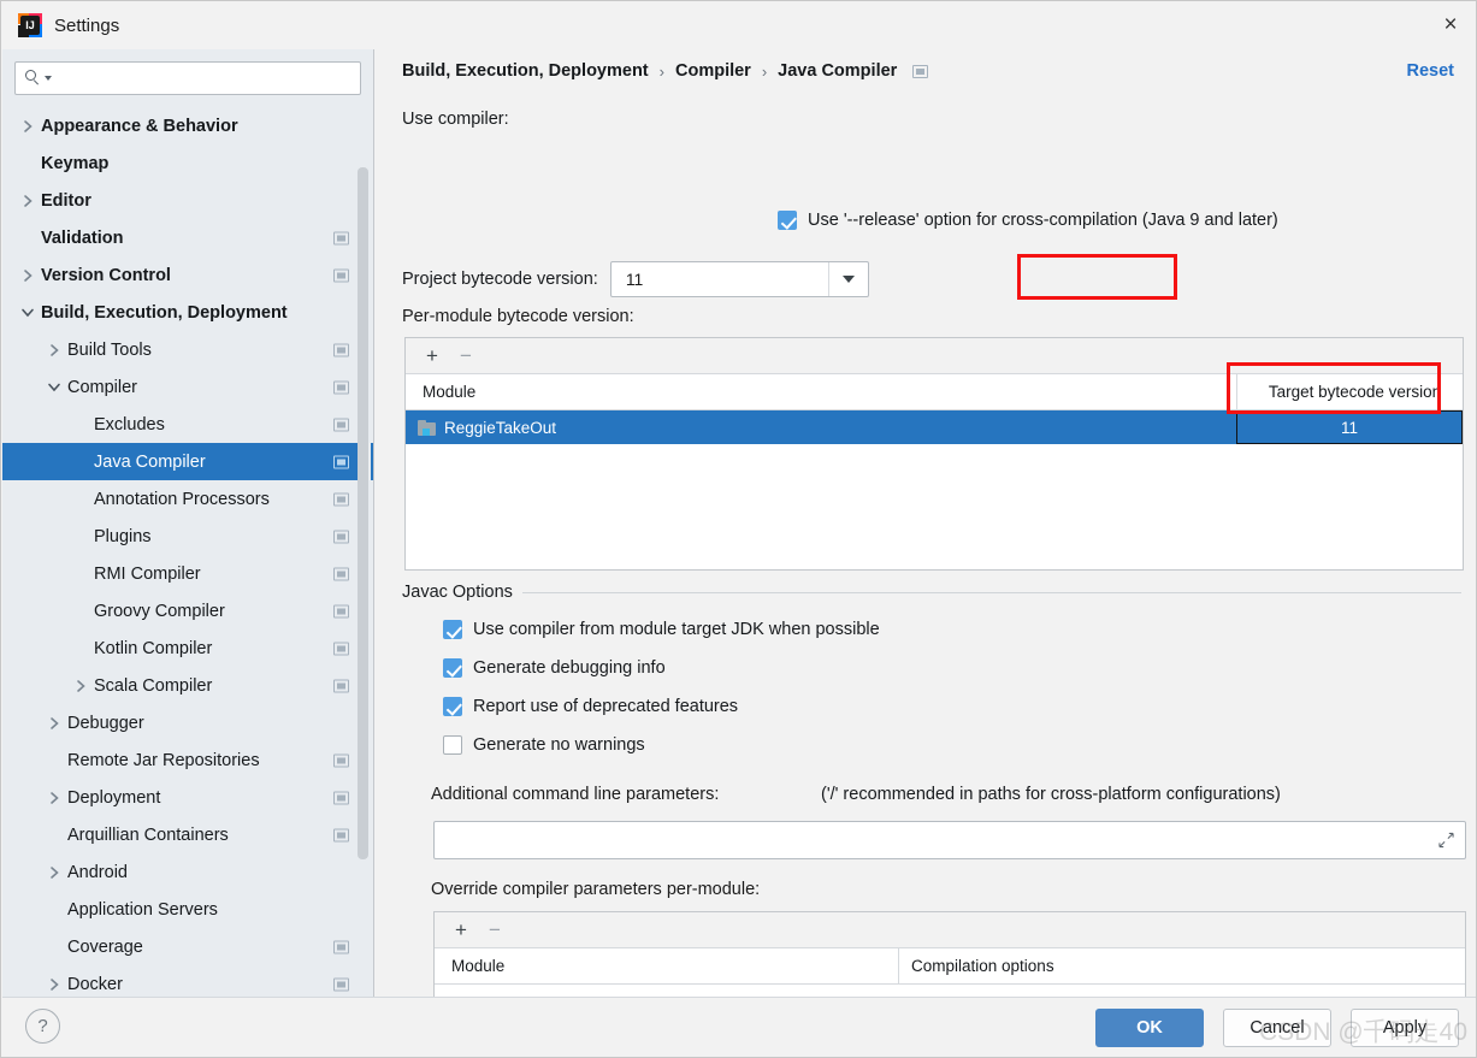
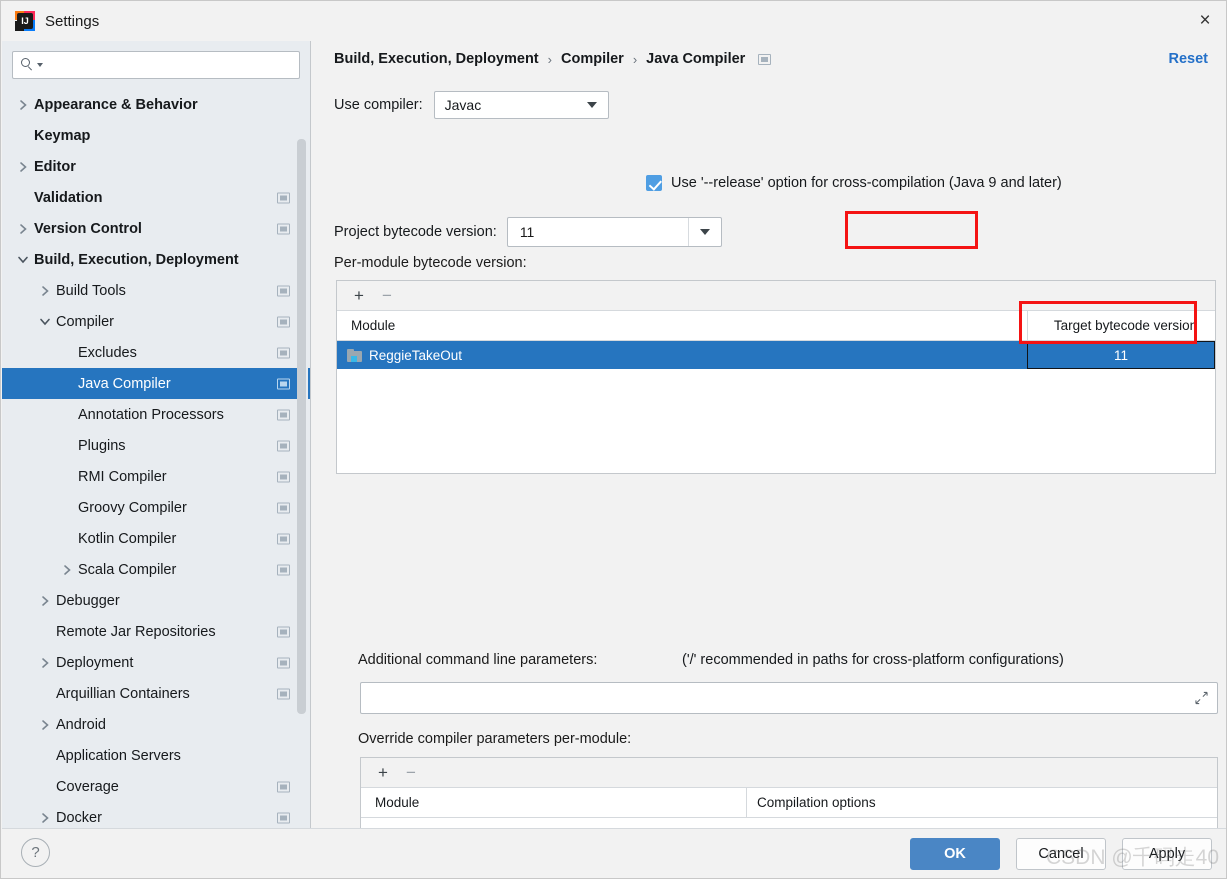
  IJ
  Settings
  ×
  Appearance & Behavior
  Keymap
  Editor
  Validation
  Version Control
  Build, Execution, Deployment
  Build Tools
  Compiler
  Excludes
  Java Compiler
  Annotation Processors
  Plugins
  RMI Compiler
  Groovy Compiler
  Kotlin Compiler
  Scala Compiler
  Debugger
  Remote Jar Repositories
  Deployment
  Arquillian Containers
  Android
  Application Servers
  Coverage
  Docker
  Build, Execution, Deployment
  ›
  Compiler
  ›
  Java Compiler
  Reset
  Use compiler:
+ Javac
  Use '--release' option for cross-compilation (Java 9 and later)
  Project bytecode version:
  11
  Per-module bytecode version:
  +
  −
  Module
  Target bytecode version
  ReggieTakeOut
  11
- Javac Options
- Use compiler from module target JDK when possible
- Generate debugging info
- Report use of deprecated features
- Generate no warnings
  Additional command line parameters:
  ('/' recommended in paths for cross-platform configurations)
  Override compiler parameters per-module:
  +
  −
  Module
  Compilation options
  ?
  OK
  Cancel
  Apply
  CSDN @千码走40
